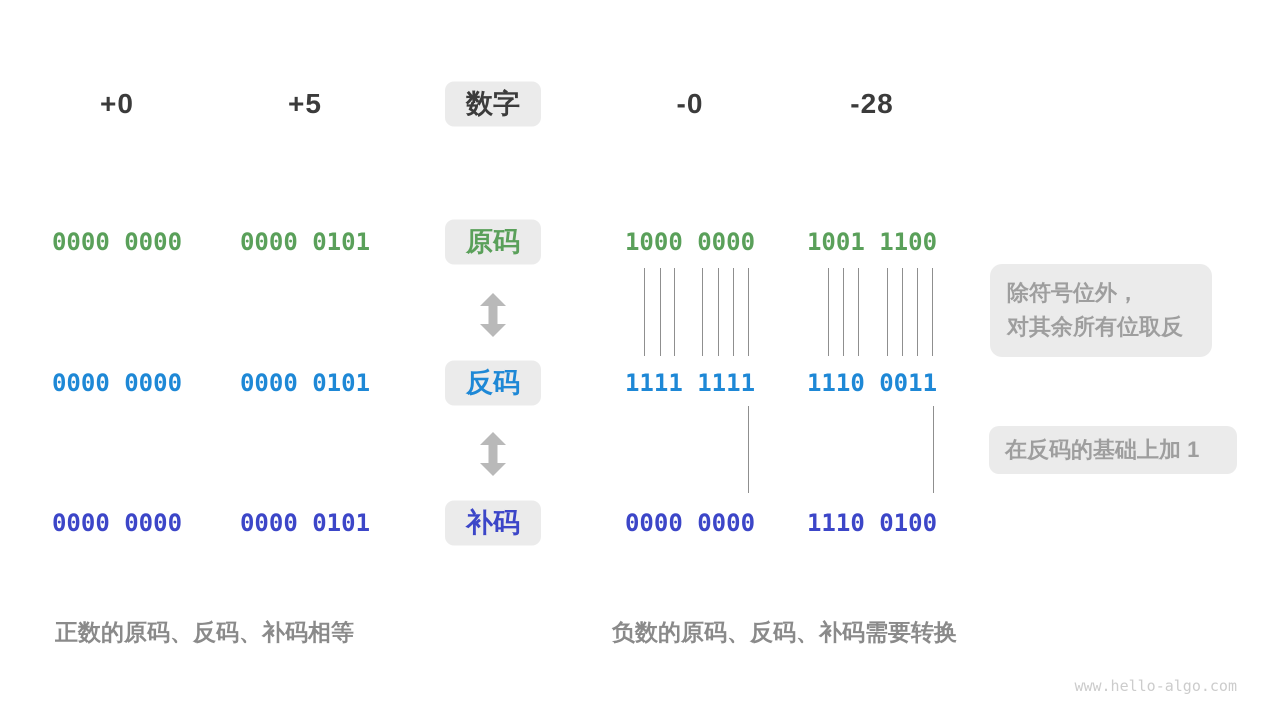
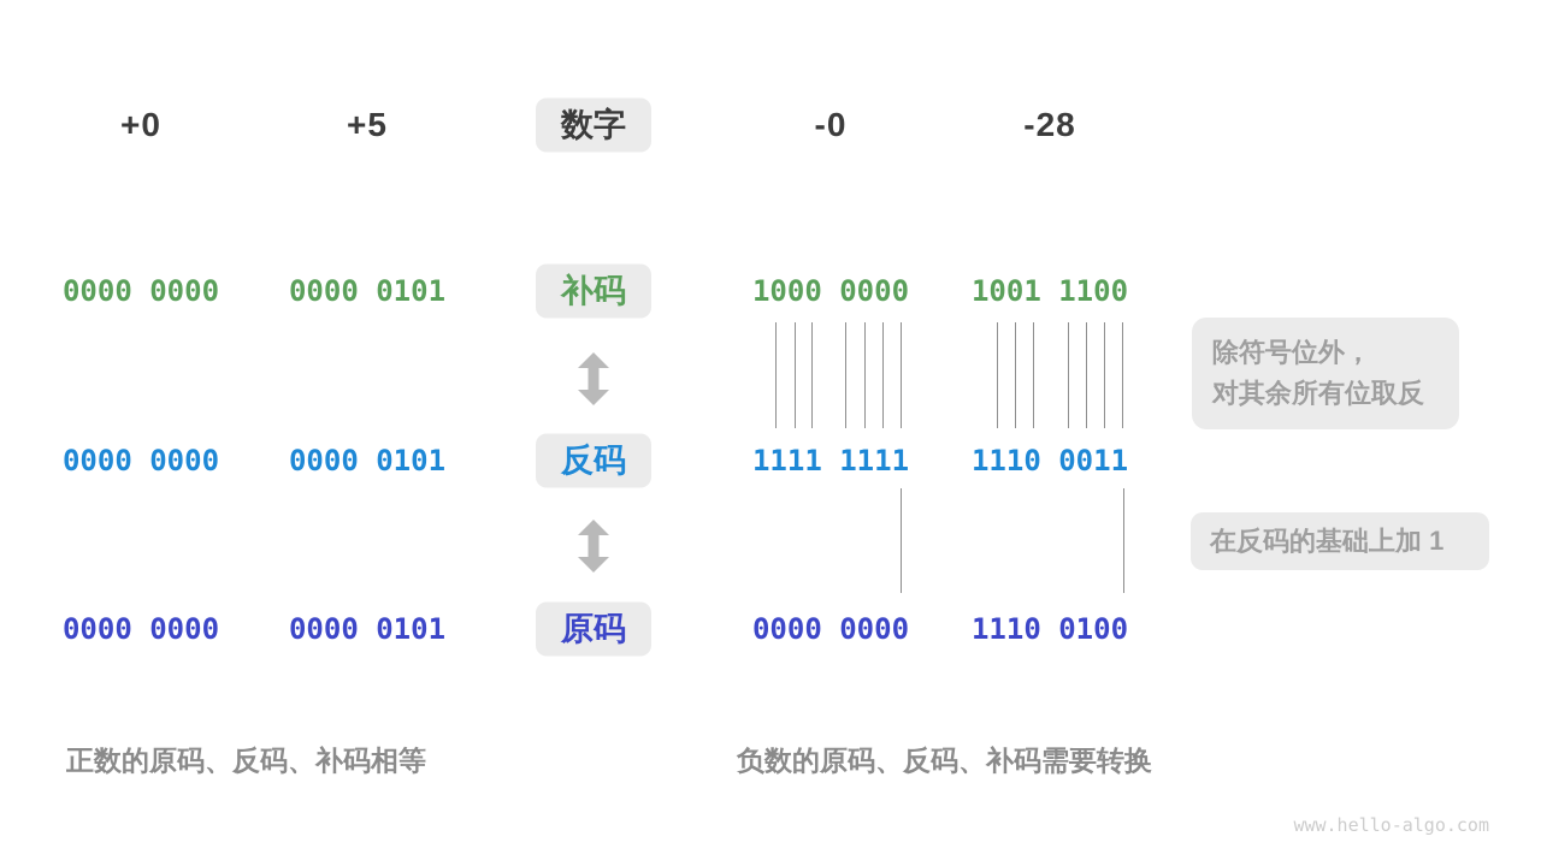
  +0
  +5
  数字
  -0
  -28
  0000 0000
  0000 0101
- 原码
+ 补码
  1000 0000
  1001 1100
  除符号位外，
  对其余所有位取反
  0000 0000
  0000 0101
  反码
  1111 1111
  1110 0011
  在反码的基础上加 1
  0000 0000
  0000 0101
- 补码
+ 原码
  0000 0000
  1110 0100
  正数的原码、反码、补码相等
  负数的原码、反码、补码需要转换
  www.hello-algo.com
